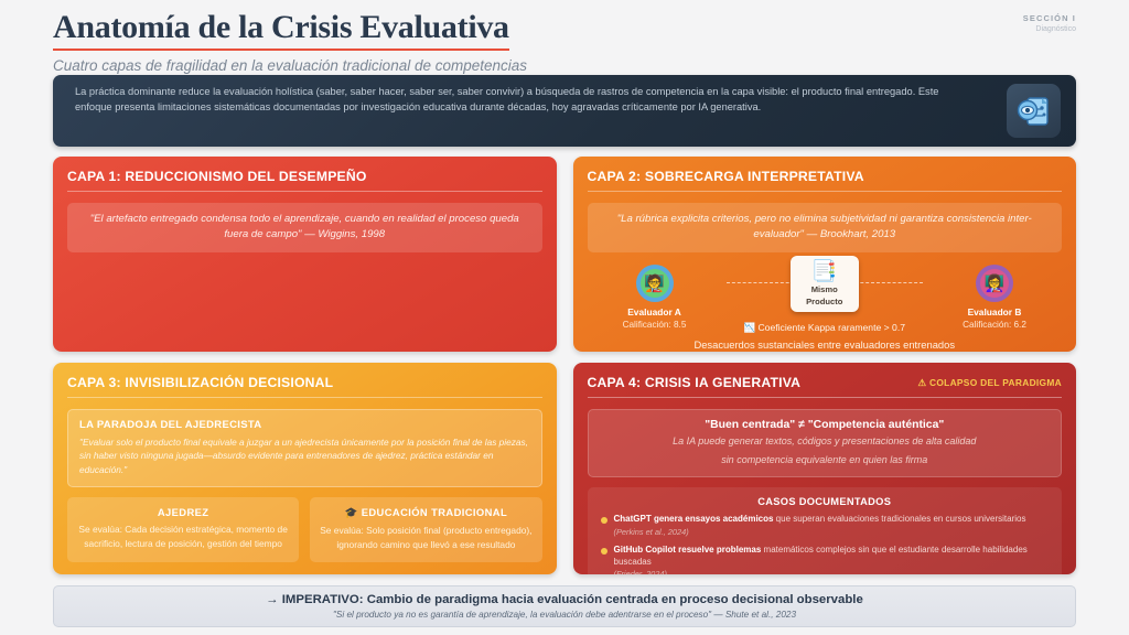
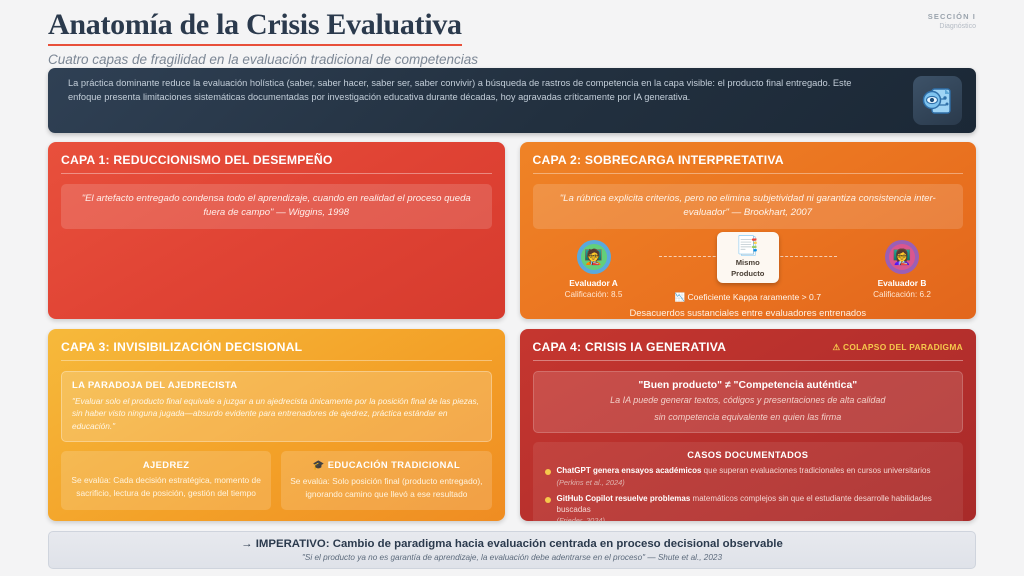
  Anatomía de la Crisis Evaluativa
  Cuatro capas de fragilidad en la evaluación tradicional de competencias
  SECCIÓN I
  La práctica dominante reduce la evaluación holística (saber, saber hacer, saber ser, saber convivir) a búsqueda de rastros de competencia en la capa visible: el producto final entregado. Este enfoque presenta limitaciones sistemáticas documentadas por investigación educativa durante décadas, hoy agravadas críticamente por IA generativa.
  CAPA 1: REDUCCIONISMO DEL DESEMPEÑO
  "El artefacto entregado condensa todo el aprendizaje, cuando en realidad el proceso queda fuera de campo" — Wiggins, 1998
  CAPA 2: SOBRECARGA INTERPRETATIVA
- "La rúbrica explicita criterios, pero no elimina subjetividad ni garantiza consistencia inter-evaluador" — Brookhart, 2013
+ "La rúbrica explicita criterios, pero no elimina subjetividad ni garantiza consistencia inter-evaluador" — Brookhart, 2007
  🧑‍🏫
  Evaluador A
  Calificación: 8.5
  📑
  Mismo
  Producto
  👩‍🏫
  Evaluador B
  Calificación: 6.2
  📉 Coeficiente Kappa raramente > 0.7
  Desacuerdos sustanciales entre evaluadores entrenados
  CAPA 3: INVISIBILIZACIÓN DECISIONAL
  LA PARADOJA DEL AJEDRECISTA
  "Evaluar solo el producto final equivale a juzgar a un ajedrecista únicamente por la posición final de las piezas, sin haber visto ninguna jugada—absurdo evidente para entrenadores de ajedrez, práctica estándar en educación."
  AJEDREZ
  Se evalúa: Cada decisión estratégica, momento de sacrificio, lectura de posición, gestión del tiempo
  🎓 EDUCACIÓN TRADICIONAL
  Se evalúa: Solo posición final (producto entregado), ignorando camino que llevó a ese resultado
  CAPA 4: CRISIS IA GENERATIVA
  ⚠ COLAPSO DEL PARADIGMA
- "Buen centrada" ≠ "Competencia auténtica"
+ "Buen producto" ≠ "Competencia auténtica"
  La IA puede generar textos, códigos y presentaciones de alta calidad
  sin competencia equivalente en quien las firma
  CASOS DOCUMENTADOS
  ChatGPT genera ensayos académicos que superan evaluaciones tradicionales en cursos universitarios
  (Perkins et al., 2024)
  GitHub Copilot resuelve problemas matemáticos complejos sin que el estudiante desarrolle habilidades buscadas
  (Frieder, 2024)
  → IMPERATIVO: Cambio de paradigma hacia evaluación centrada en proceso decisional observable
  "Si el producto ya no es garantía de aprendizaje, la evaluación debe adentrarse en el proceso" — Shute et al., 2023
